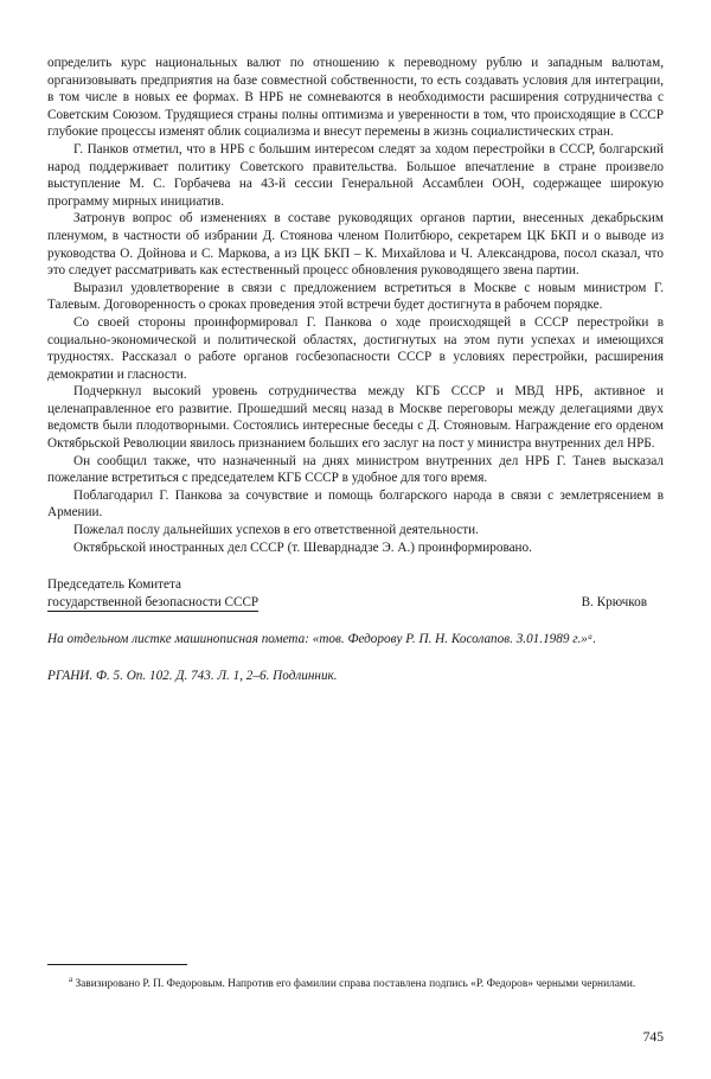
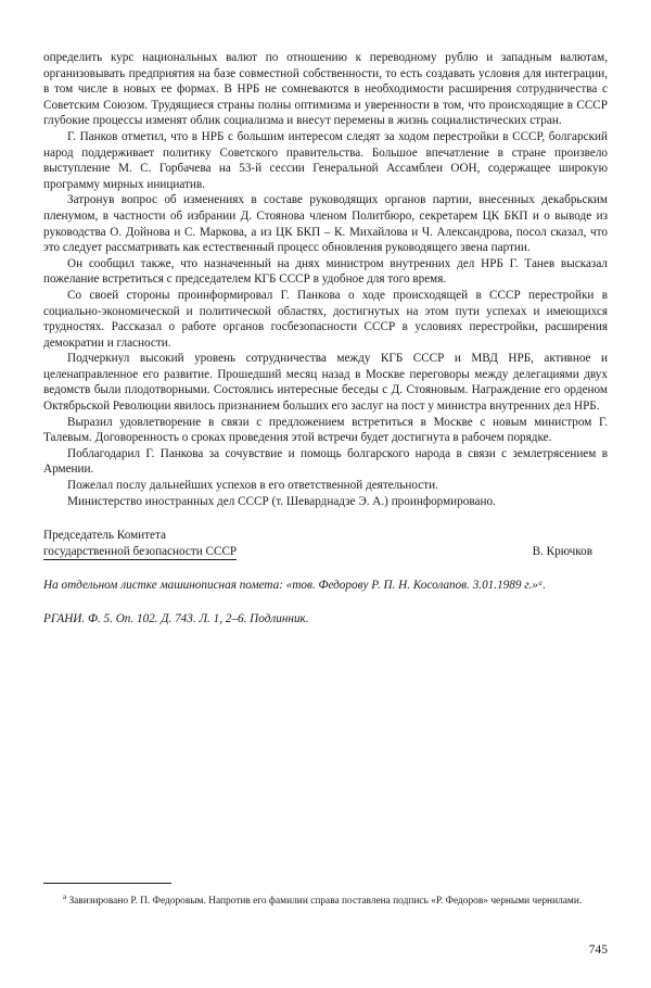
  определить курс национальных валют по отношению к переводному рублю и западным валютам, организовывать предприятия на базе совместной собственности, то есть создавать условия для интеграции, в том числе в новых ее формах. В НРБ не сомневаются в необходимости расширения сотрудничества с Советским Союзом. Трудящиеся страны полны оптимизма и уверенности в том, что происходящие в СССР глубокие процессы изменят облик социализма и внесут перемены в жизнь социалистических стран.
- Г. Панков отметил, что в НРБ с большим интересом следят за ходом перестройки в СССР, болгарский народ поддерживает политику Советского правительства. Большое впечатление в стране произвело выступление М. С. Горбачева на 43-й сессии Генеральной Ассамблеи ООН, содержащее широкую программу мирных инициатив.
+ Г. Панков отметил, что в НРБ с большим интересом следят за ходом перестройки в СССР, болгарский народ поддерживает политику Советского правительства. Большое впечатление в стране произвело выступление М. С. Горбачева на 53-й сессии Генеральной Ассамблеи ООН, содержащее широкую программу мирных инициатив.
  Затронув вопрос об изменениях в составе руководящих органов партии, внесенных декабрьским пленумом, в частности об избрании Д. Стоянова членом Политбюро, секретарем ЦК БКП и о выводе из руководства О. Дойнова и С. Маркова, а из ЦК БКП – К. Михайлова и Ч. Александрова, посол сказал, что это следует рассматривать как естественный процесс обновления руководящего звена партии.
- Выразил удовлетворение в связи с предложением встретиться в Москве с новым министром Г. Талевым. Договоренность о сроках проведения этой встречи будет достигнута в рабочем порядке.
+ Он сообщил также, что назначенный на днях министром внутренних дел НРБ Г. Танев высказал пожелание встретиться с председателем КГБ СССР в удобное для того время.
  Со своей стороны проинформировал Г. Панкова о ходе происходящей в СССР перестройки в социально-экономической и политической областях, достигнутых на этом пути успехах и имеющихся трудностях. Рассказал о работе органов госбезопасности СССР в условиях перестройки, расширения демократии и гласности.
  Подчеркнул высокий уровень сотрудничества между КГБ СССР и МВД НРБ, активное и целенаправленное его развитие. Прошедший месяц назад в Москве переговоры между делегациями двух ведомств были плодотворными. Состоялись интересные беседы с Д. Стояновым. Награждение его орденом Октябрьской Революции явилось признанием больших его заслуг на пост у министра внутренних дел НРБ.
- Он сообщил также, что назначенный на днях министром внутренних дел НРБ Г. Танев высказал пожелание встретиться с председателем КГБ СССР в удобное для того время.
+ Выразил удовлетворение в связи с предложением встретиться в Москве с новым министром Г. Талевым. Договоренность о сроках проведения этой встречи будет достигнута в рабочем порядке.
  Поблагодарил Г. Панкова за сочувствие и помощь болгарского народа в связи с землетрясением в Армении.
  Пожелал послу дальнейших успехов в его ответственной деятельности.
- Октябрьской иностранных дел СССР (т. Шеварднадзе Э. А.) проинформировано.
+ Министерство иностранных дел СССР (т. Шеварднадзе Э. А.) проинформировано.
  Председатель Комитета
  государственной безопасности СССР
  В. Крючков
  На отдельном листке машинописная помета: «тов. Федорову Р. П. Н. Косолапов. 3.01.1989 г.»ᵃ.
  РГАНИ. Ф. 5. Оп. 102. Д. 743. Л. 1, 2–6. Подлинник.
  а Завизировано Р. П. Федоровым. Напротив его фамилии справа поставлена подпись «Р. Федоров» черными чернилами.
  745
